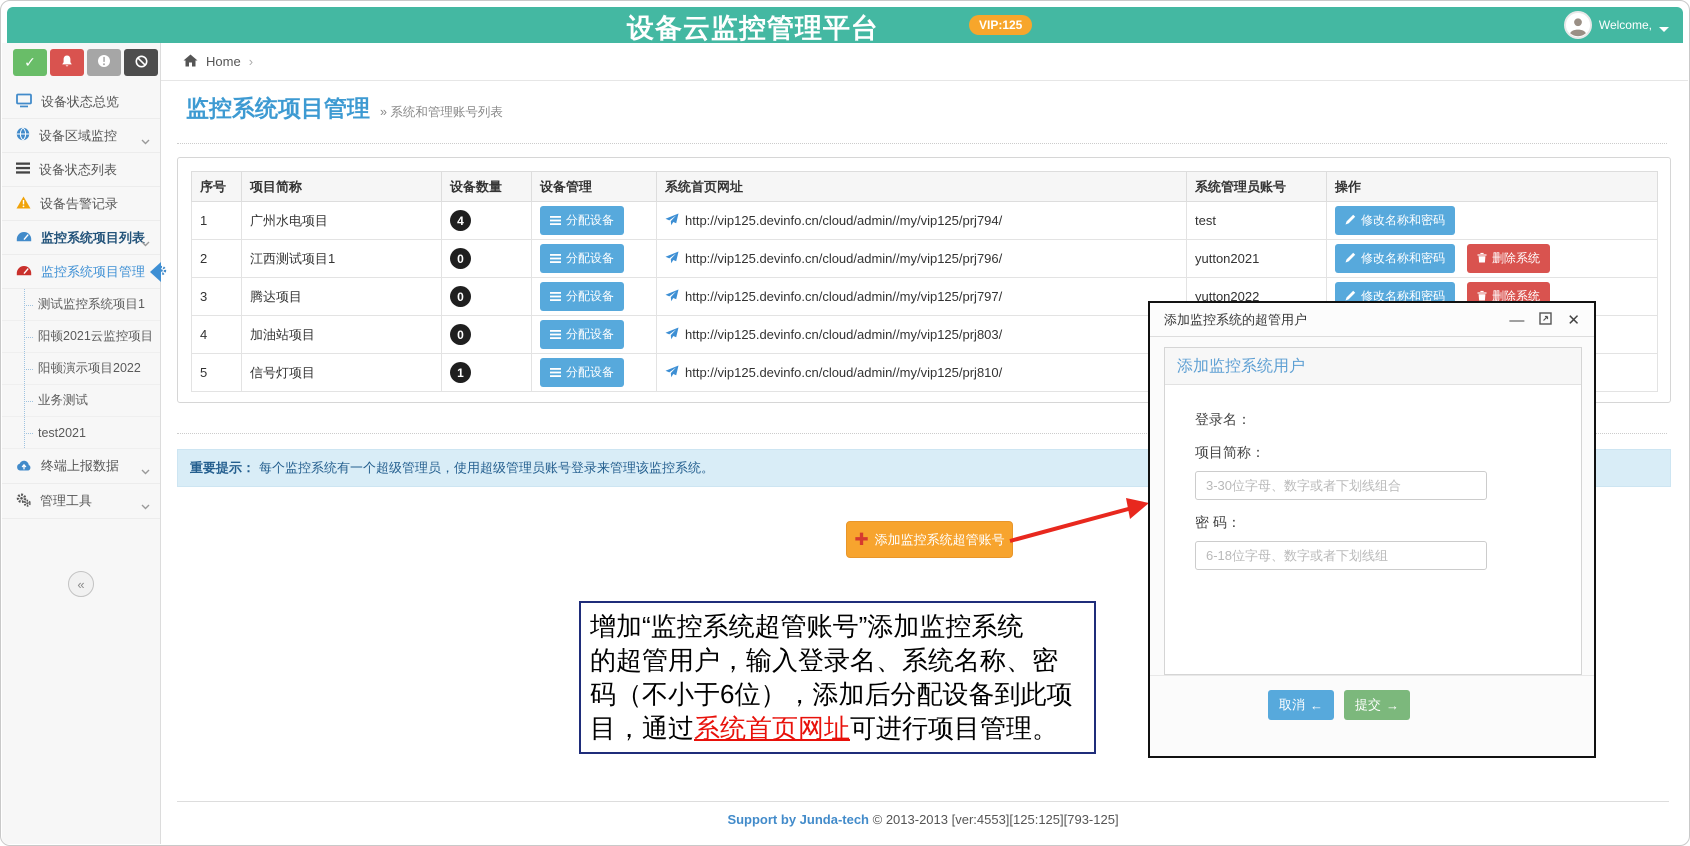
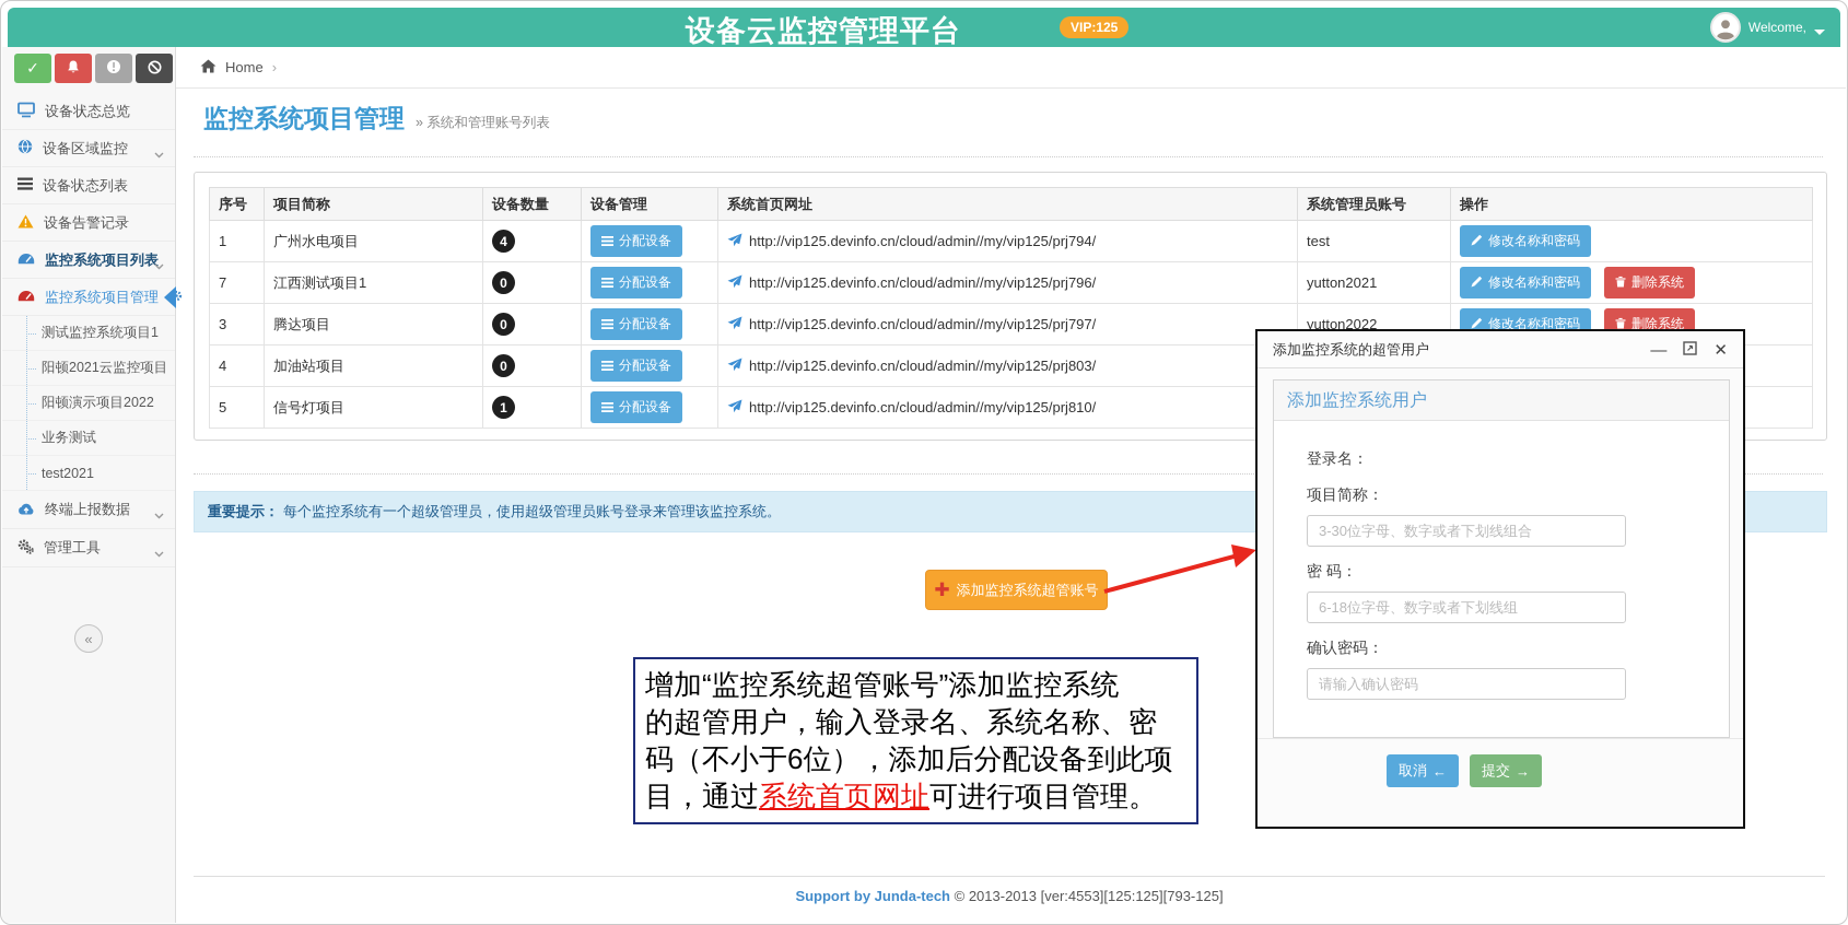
  设备云监控管理平台
  VIP:125
  Welcome,
  设备状态总览
  设备区域监控
  设备状态列表
  设备告警记录
  监控系统项目列表
  监控系统项目管理
  测试监控系统项目1
  阳顿2021云监控项目
  阳顿演示项目2022
  业务测试
  test2021
  终端上报数据
  管理工具
  «
  ✓
  Home
  ›
  监控系统项目管理
  » 系统和管理账号列表
  序号	项目简称	设备数量	设备管理	系统首页网址	系统管理员账号	操作
  1	广州水电项目	4	分配设备	http://vip125.devinfo.cn/cloud/admin//my/vip125/prj794/	test	修改名称和密码
- 2	江西测试项目1	0	分配设备	http://vip125.devinfo.cn/cloud/admin//my/vip125/prj796/	yutton2021	修改名称和密码 删除系统
+ 7	江西测试项目1	0	分配设备	http://vip125.devinfo.cn/cloud/admin//my/vip125/prj796/	yutton2021	修改名称和密码 删除系统
  3	腾达项目	0	分配设备	http://vip125.devinfo.cn/cloud/admin//my/vip125/prj797/	yutton2022	修改名称和密码 删除系统
  4	加油站项目	0	分配设备	http://vip125.devinfo.cn/cloud/admin//my/vip125/prj803/
  5	信号灯项目	1	分配设备	http://vip125.devinfo.cn/cloud/admin//my/vip125/prj810/
  重要提示：
  每个监控系统有一个超级管理员，使用超级管理员账号登录来管理该监控系统。
  ✚
  添加监控系统超管账号
  增加“监控系统超管账号”添加监控系统
  的超管用户，输入登录名、系统名称、密
  码（不小于6位），添加后分配设备到此项
  目，通过系统首页网址可进行项目管理。
  Support by Junda-tech © 2013-2013 [ver:4553][125:125][793-125]
  添加监控系统的超管用户
  —
  ✕
  添加监控系统用户
  登录名：
  项目简称：
  3-30位字母、数字或者下划线组合
  密 码：
  6-18位字母、数字或者下划线组
+ 确认密码：
+ 请输入确认密码
  取消
  ←
  提交
  →
